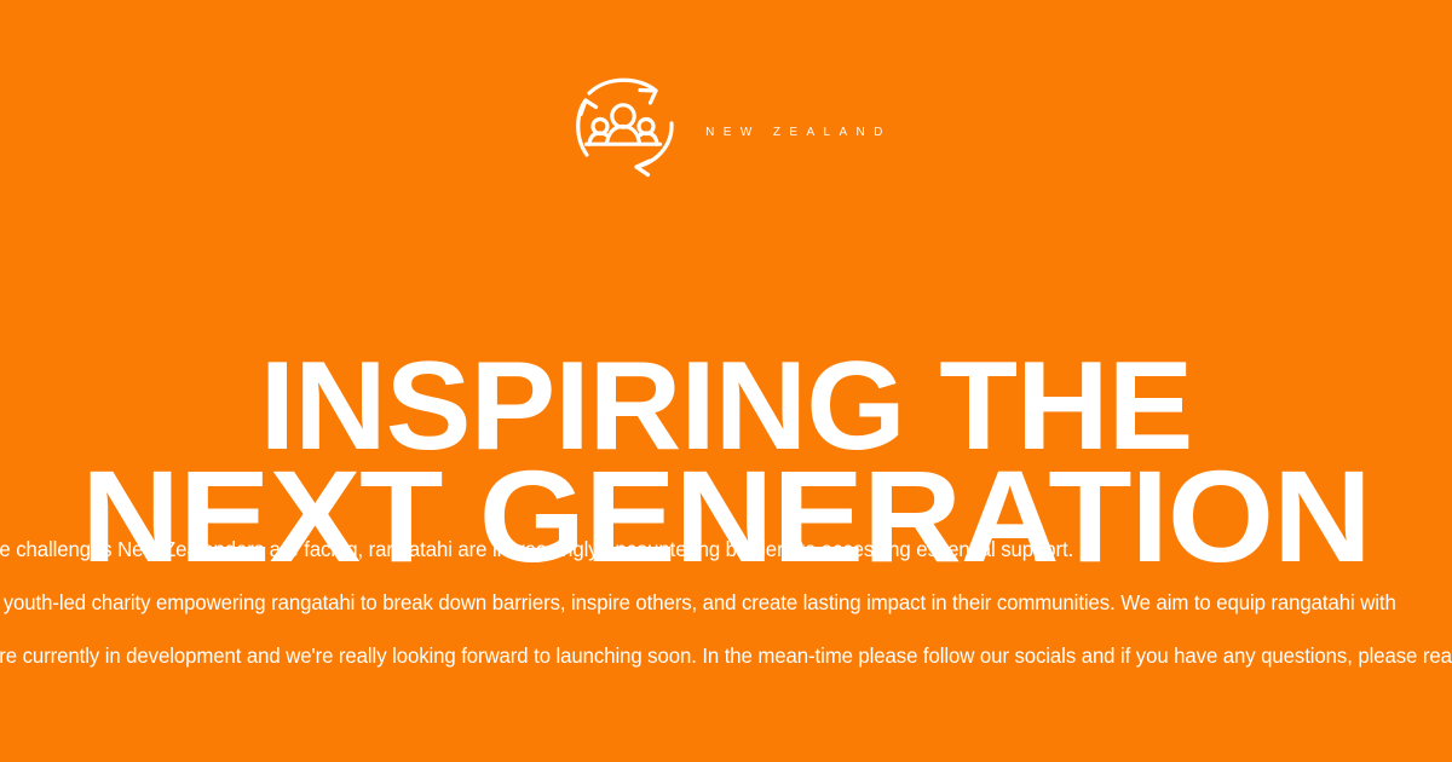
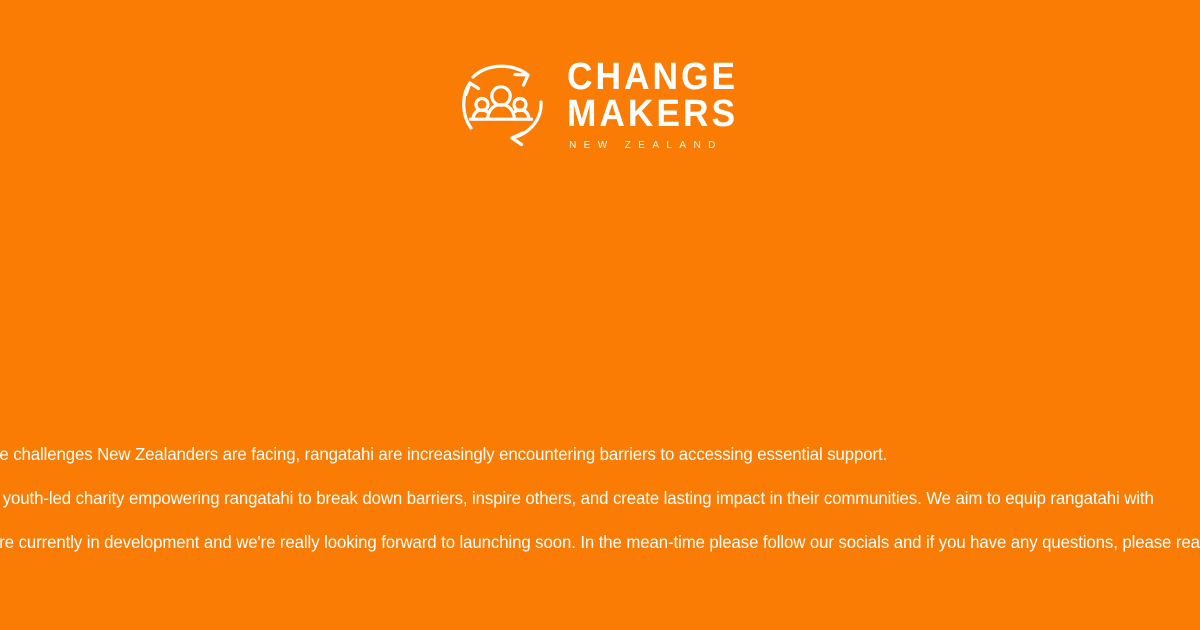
+ CHANGE
+ MAKERS
  NEW ZEALAND
- INSPIRING THE
- NEXT GENERATION
  e challenges New Zealanders are facing, rangatahi are increasingly encountering barriers to accessing essential support.
  youth-led charity empowering rangatahi to break down barriers, inspire others, and create lasting impact in their communities. We aim to equip rangatahi with
  re currently in development and we're really looking forward to launching soon. In the mean-time please follow our socials and if you have any questions, please rea
